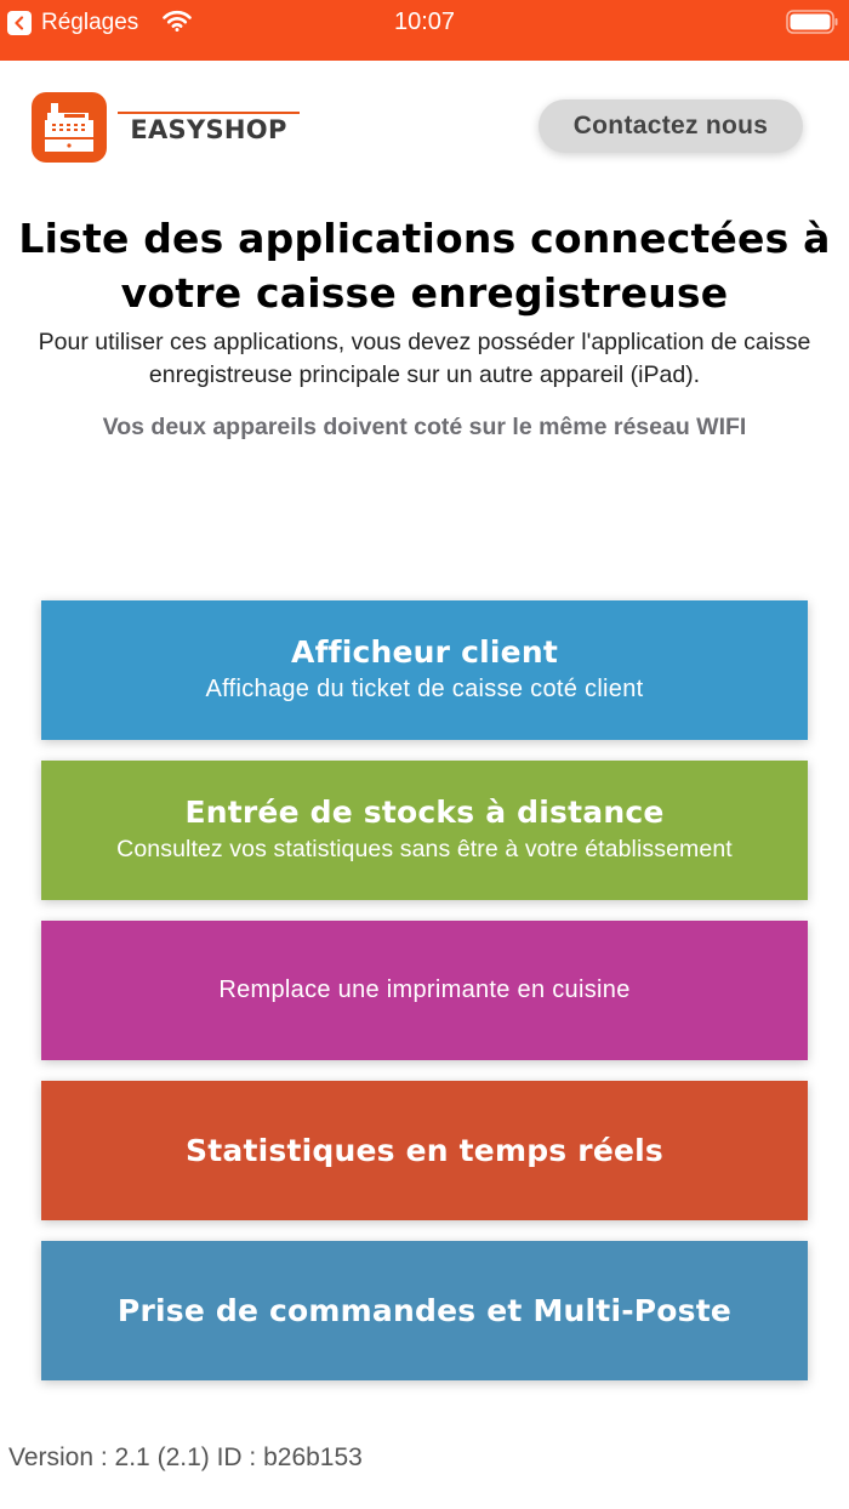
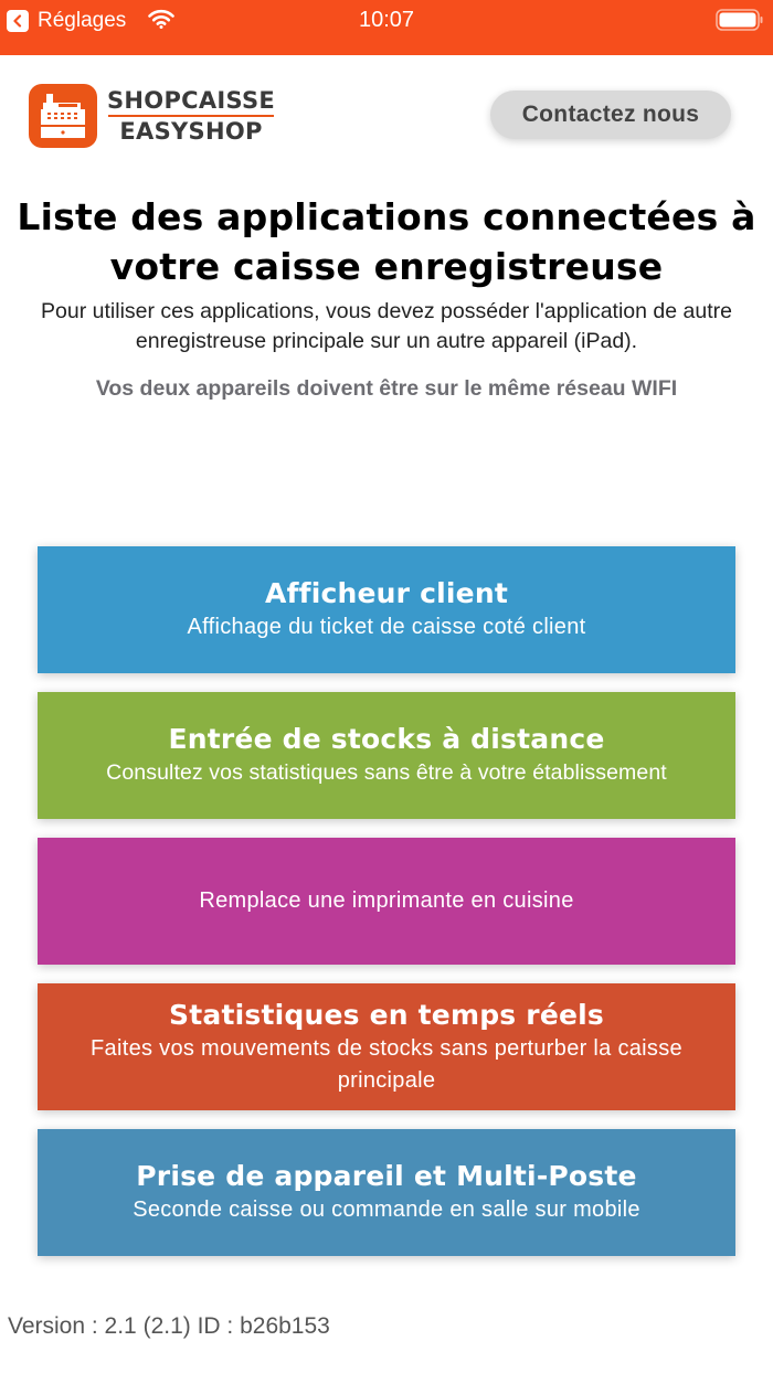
  Réglages
  10:07
+ SHOPCAISSE
  EASYSHOP
  Contactez nous
  Liste des applications connectées à votre caisse enregistreuse
- Pour utiliser ces applications, vous devez posséder l'application de caisse enregistreuse principale sur un autre appareil (iPad).
+ Pour utiliser ces applications, vous devez posséder l'application de autre enregistreuse principale sur un autre appareil (iPad).
- Vos deux appareils doivent coté sur le même réseau WIFI
+ Vos deux appareils doivent être sur le même réseau WIFI
  Afficheur client
  Affichage du ticket de caisse coté client
  Entrée de stocks à distance
  Consultez vos statistiques sans être à votre établissement
  Remplace une imprimante en cuisine
  Statistiques en temps réels
+ Faites vos mouvements de stocks sans perturber la caisse principale
- Prise de commandes et Multi-Poste
+ Prise de appareil et Multi-Poste
+ Seconde caisse ou commande en salle sur mobile
  Version : 2.1 (2.1) ID : b26b153
